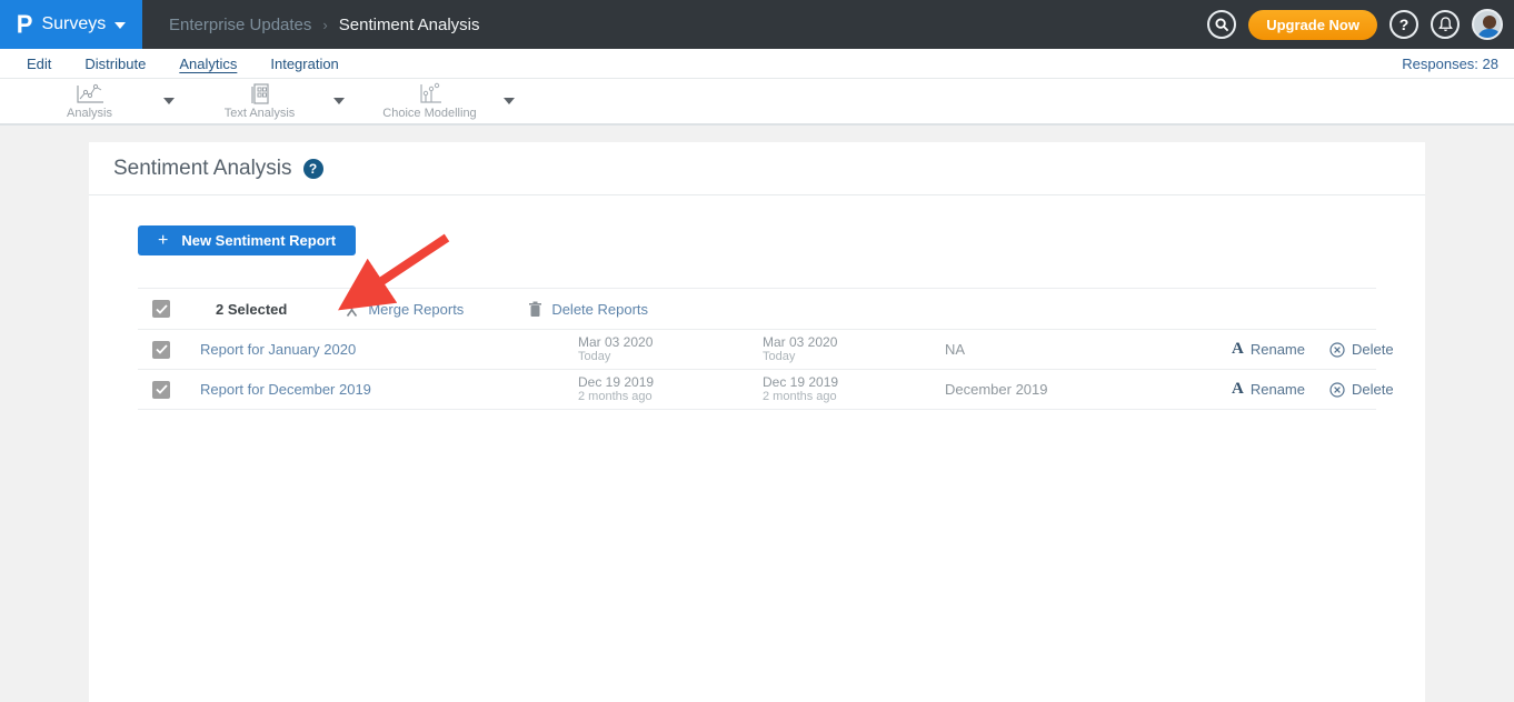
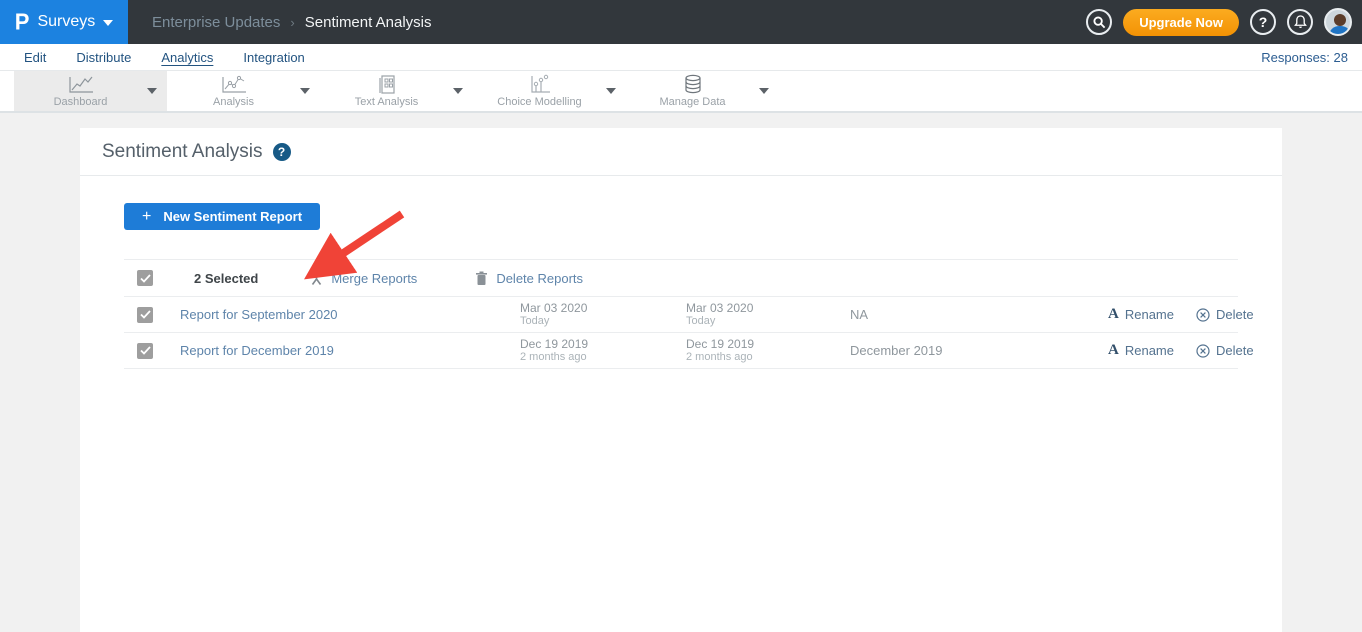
  P
  Surveys
  Enterprise Updates
  ›
  Sentiment Analysis
  Upgrade Now
  ?
  Edit
  Distribute
  Analytics
  Integration
  Responses: 28
+ Dashboard
  Analysis
  Text Analysis
  Choice Modelling
+ Manage Data
  Sentiment Analysis
  ?
  +
  New Sentiment Report
  2 Selected
  Merge Reports
  Delete Reports
- Report for January 2020
+ Report for September 2020
  Mar 03 2020
  Today
  Mar 03 2020
  Today
  NA
  A
  Rename
  Delete
  Report for December 2019
  Dec 19 2019
  2 months ago
  Dec 19 2019
  2 months ago
  December 2019
  A
  Rename
  Delete
